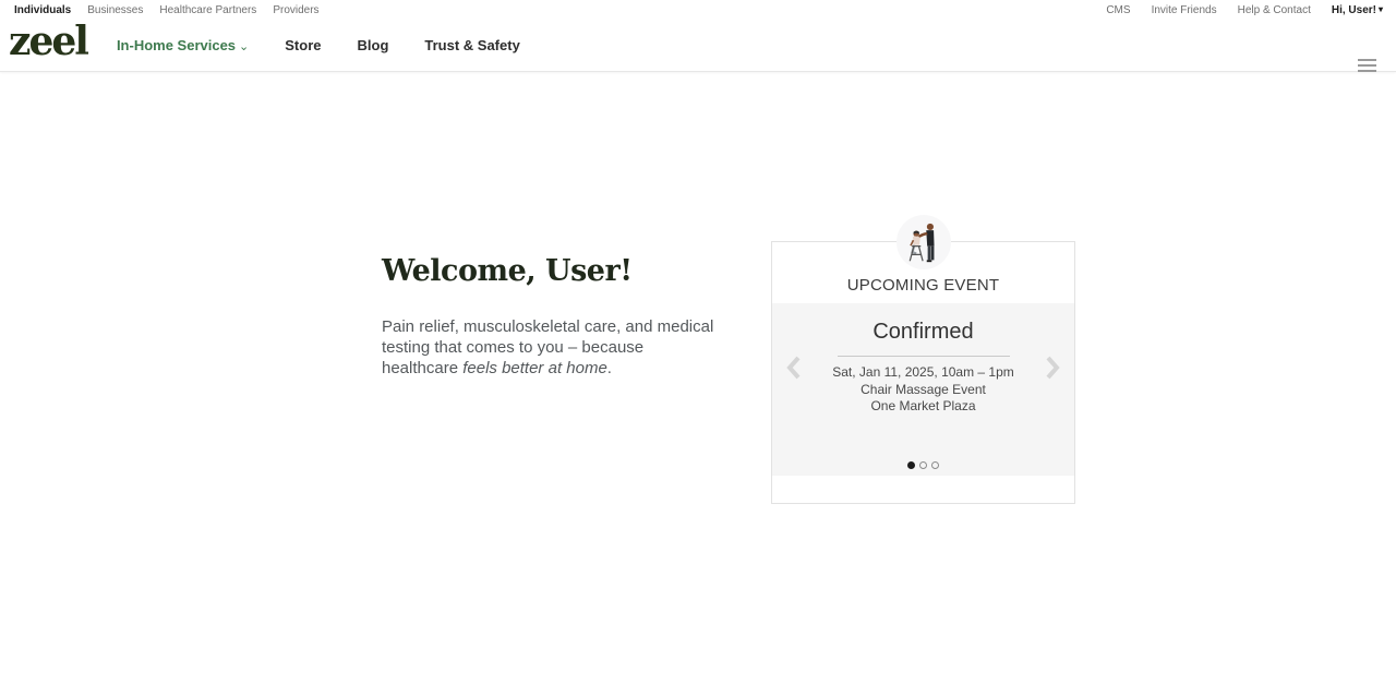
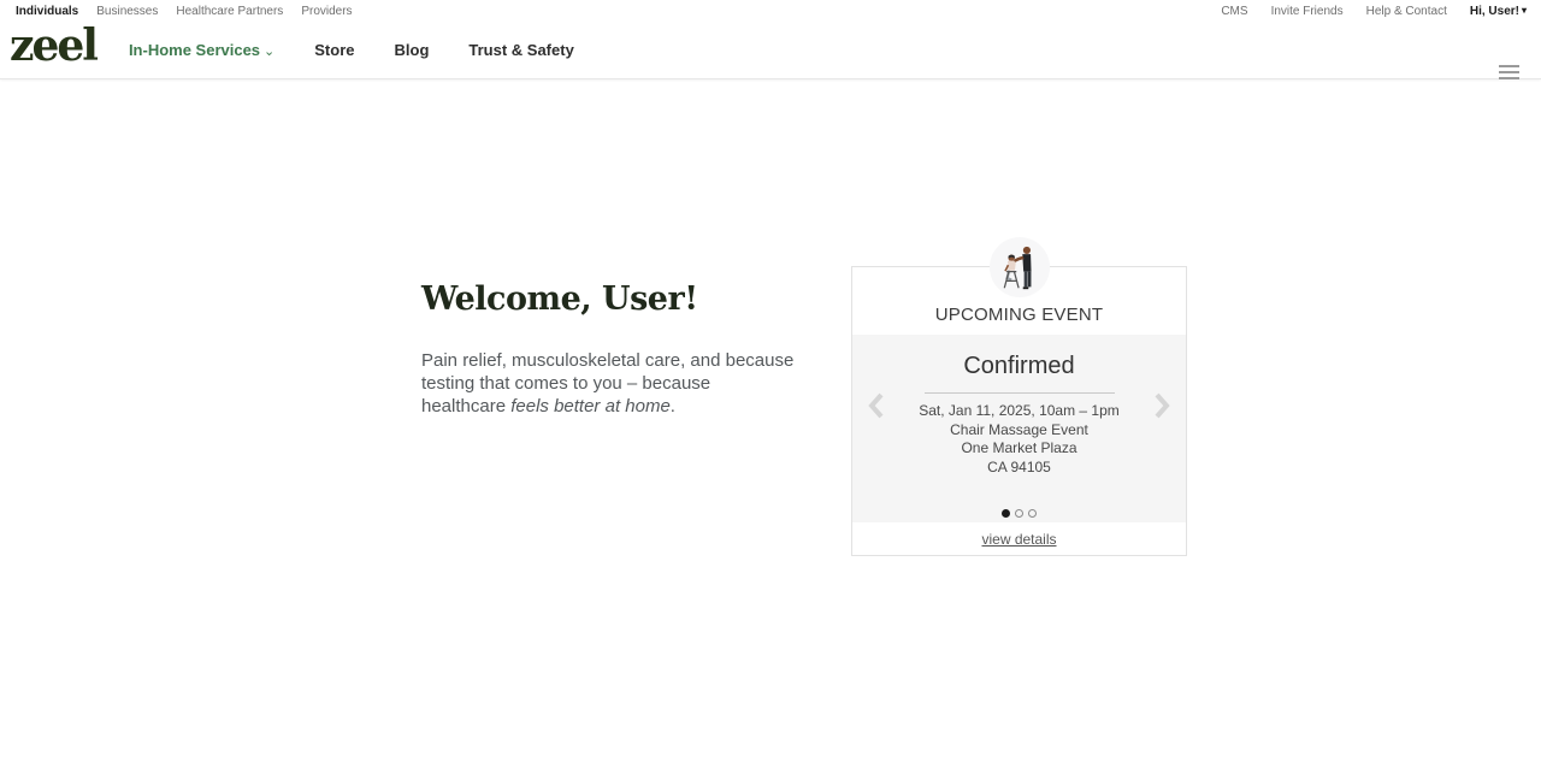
  Individuals
  Businesses
  Healthcare Partners
  Providers
  CMS
  Invite Friends
  Help & Contact
  Hi, User! ▾
  zeel
  In-Home Services ⌄
  Store
  Blog
  Trust & Safety
  Welcome, User!
- Pain relief, musculoskeletal care, and medical testing that comes to you – because healthcare feels better at home.
+ Pain relief, musculoskeletal care, and because testing that comes to you – because healthcare feels better at home.
  UPCOMING EVENT
  Confirmed
  Sat, Jan 11, 2025, 10am – 1pm
  Chair Massage Event
  One Market Plaza
+ CA 94105
+ view details
